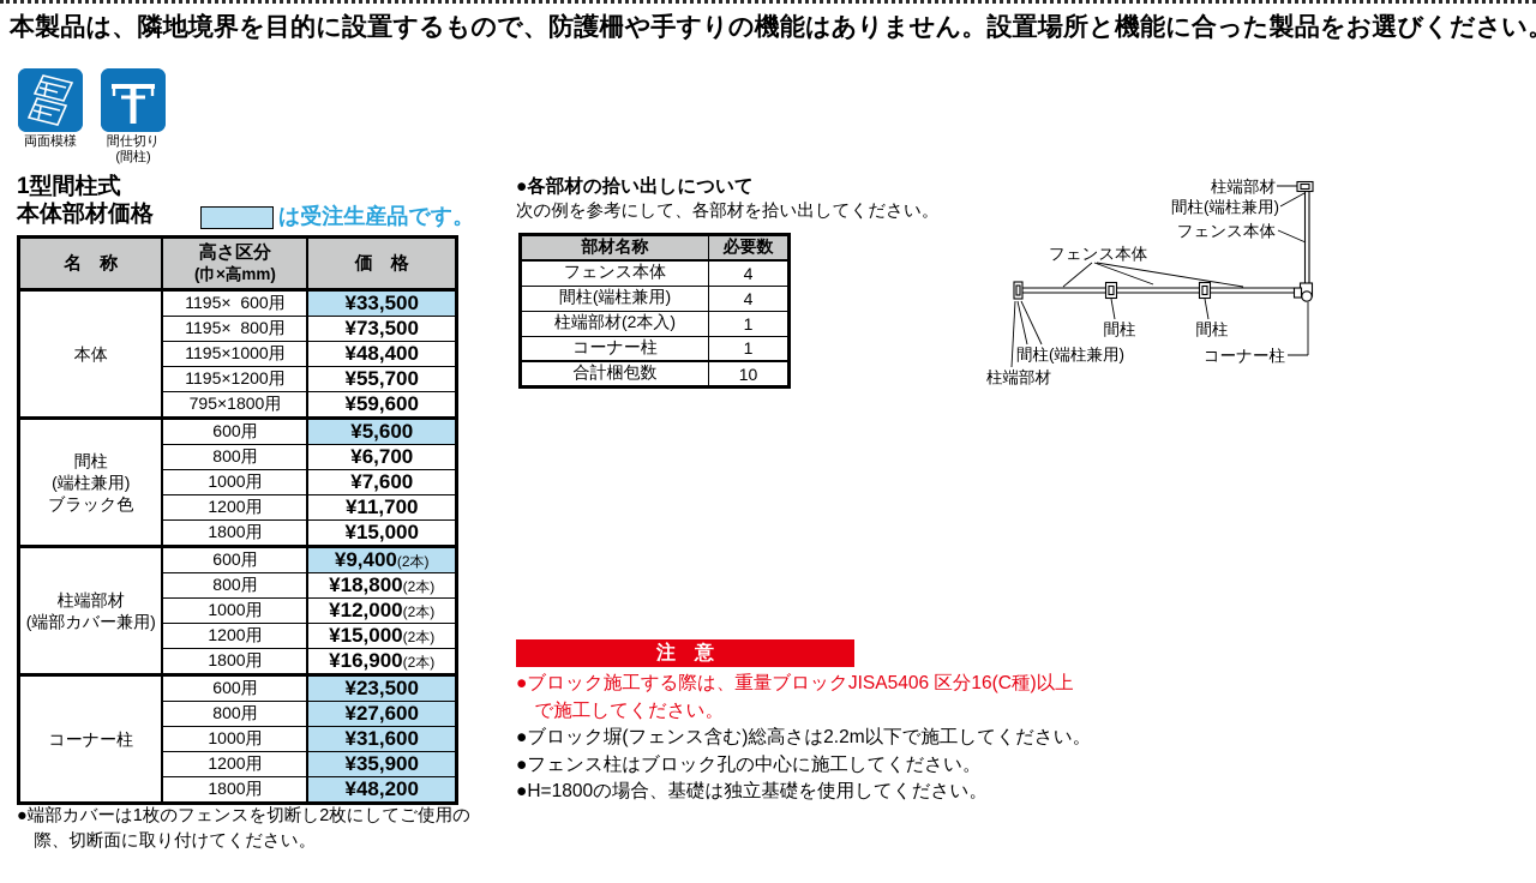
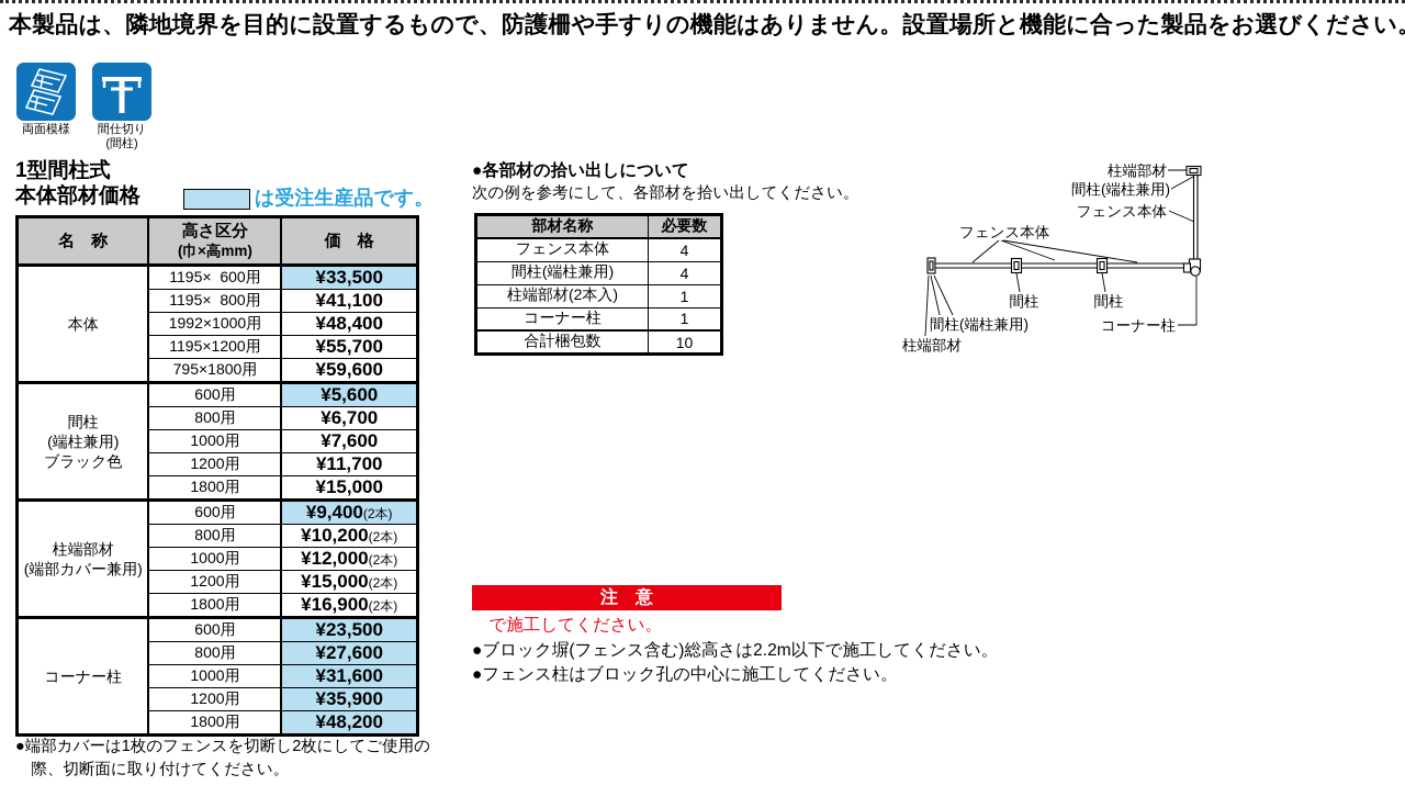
  本製品は、隣地境界を目的に設置するもので、防護柵や手すりの機能はありません。設置場所と機能に合った製品をお選びください
  両面模様
  間仕切り
  (間柱)
  1型間柱式
  本体部材価格
  は受注生産品です。
  名 称	高さ区分(巾×高mm)	価 格
  本体	1195× 600用	¥33,500
- 1195× 800用	¥73,500
+ 1195× 800用	¥41,100
- 1195×1000用	¥48,400
+ 1992×1000用	¥48,400
  1195×1200用	¥55,700
  795×1800用	¥59,600
  間柱(端柱兼用)ブラック色	600用	¥5,600
  800用	¥6,700
  1000用	¥7,600
  1200用	¥11,700
  1800用	¥15,000
  柱端部材(端部カバー兼用)	600用	¥9,400(2本)
- 800用	¥18,800(2本)
+ 800用	¥10,200(2本)
  1000用	¥12,000(2本)
  1200用	¥15,000(2本)
  1800用	¥16,900(2本)
  コーナー柱	600用	¥23,500
  800用	¥27,600
  1000用	¥31,600
  1200用	¥35,900
  1800用	¥48,200
  ●端部カバーは1枚のフェンスを切断し2枚にしてご使用の際、切断面に取り付けてください。
  ●各部材の拾い出しについて
  次の例を参考にして、各部材を拾い出してください。
  部材名称	必要数
  フェンス本体	4
  間柱(端柱兼用)	4
  柱端部材(2本入)	1
  コーナー柱	1
  合計梱包数	10
  注 意
- ●ブロック施工する際は、重量ブロックJISA5406 区分16(C種)以上
  で施工してください。
  ●ブロック塀(フェンス含む)総高さは2.2m以下で施工してください。
  ●フェンス柱はブロック孔の中心に施工してください。
- ●H=1800の場合、基礎は独立基礎を使用してください。
  柱端部材
  間柱(端柱兼用)
  フェンス本体
  フェンス本体
  間柱
  間柱
  コーナー柱
  間柱(端柱兼用)
  柱端部材
